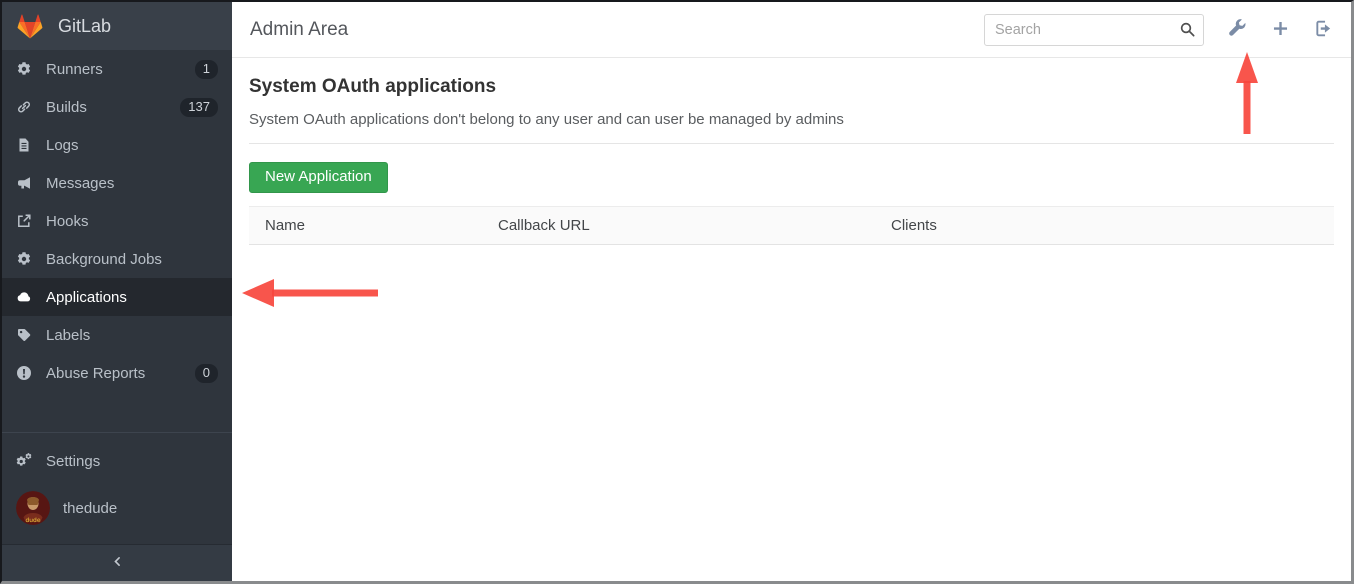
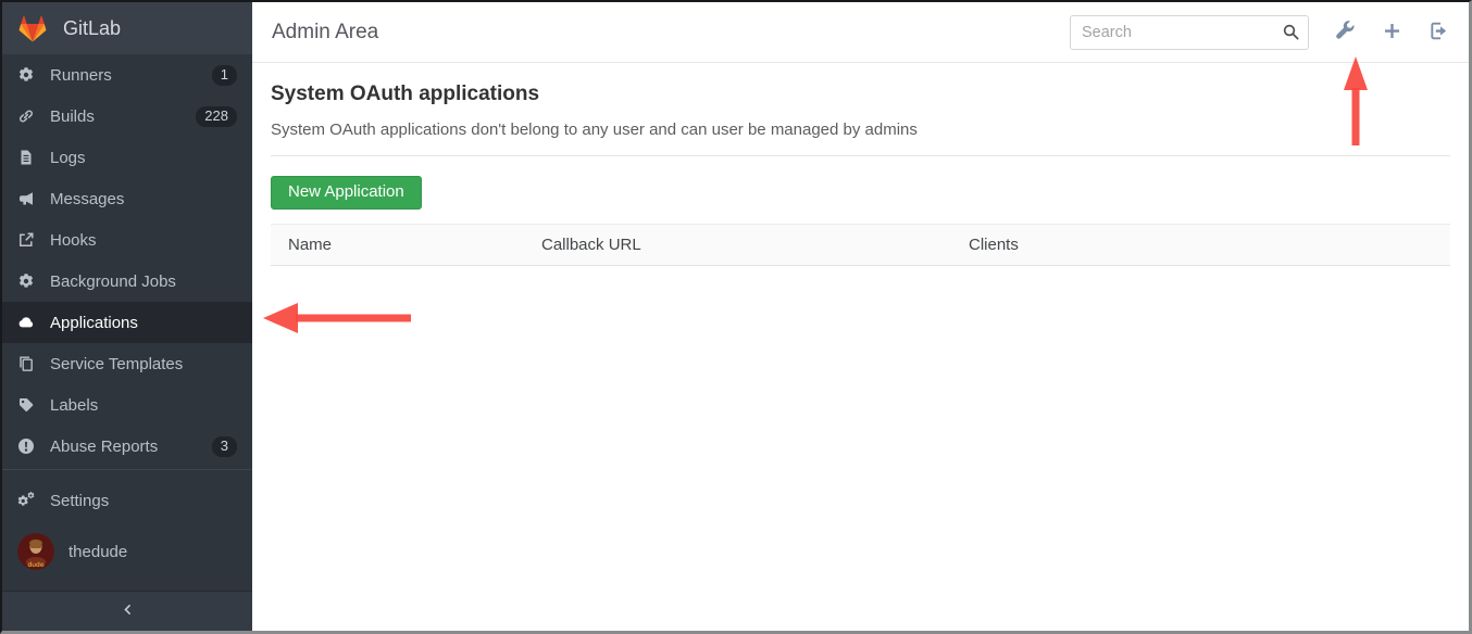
  GitLab
  Runners
  1
  Builds
- 137
+ 228
  Logs
  Messages
  Hooks
  Background Jobs
  Applications
+ Service Templates
  Labels
  Abuse Reports
- 0
+ 3
  Settings
  thedude
  Admin Area
  Search
  System OAuth applications
  System OAuth applications don't belong to any user and can user be managed by admins
  New Application
  Name	Callback URL	Clients
